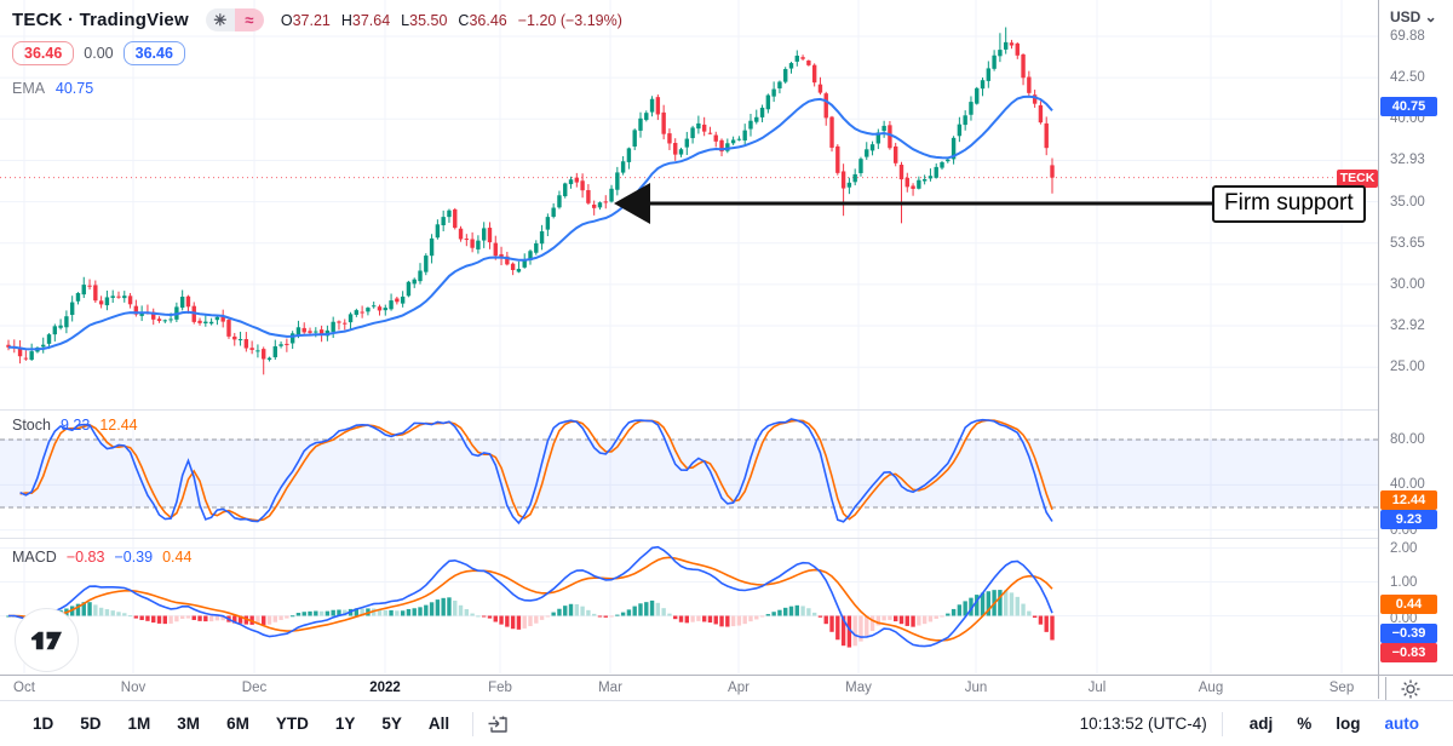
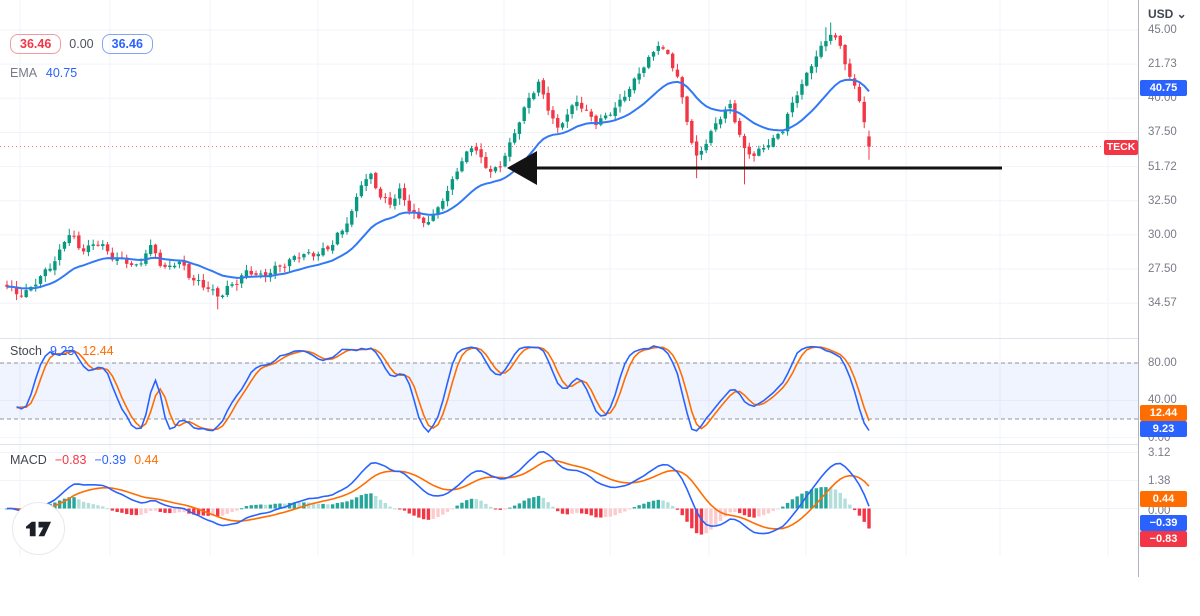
- TECK · TradingView
- ✳
- ≈
- O37.21
- H37.64
- L35.50
- C36.46
- −1.20 (−3.19%)
  36.46
  0.00
  36.46
  EMA 40.75
  Stoch
  9.23
  12.44
  MACD
  −0.83
  −0.39
  0.44
- Firm support
  TECK
  USD ⌄
- 69.88
+ 45.00
- 42.50
+ 21.73
  40.00
- 32.93
+ 37.50
- 35.00
+ 51.72
- 53.65
+ 32.50
  30.00
- 32.92
+ 27.50
- 25.00
+ 34.57
  80.00
  40.00
  0.00
- 2.00
+ 3.12
- 1.00
+ 1.38
  0.00
  40.75
  12.44
  9.23
  0.44
  −0.39
  −0.83
- Oct
- Nov
- Dec
- 2022
- Feb
- Mar
- Apr
- May
- Jun
- Jul
- Aug
- Sep
- 1D
- 5D
- 1M
- 3M
- 6M
- YTD
- 1Y
- 5Y
- All
- 10:13:52 (UTC-4)
- adj
- %
- log
- auto
